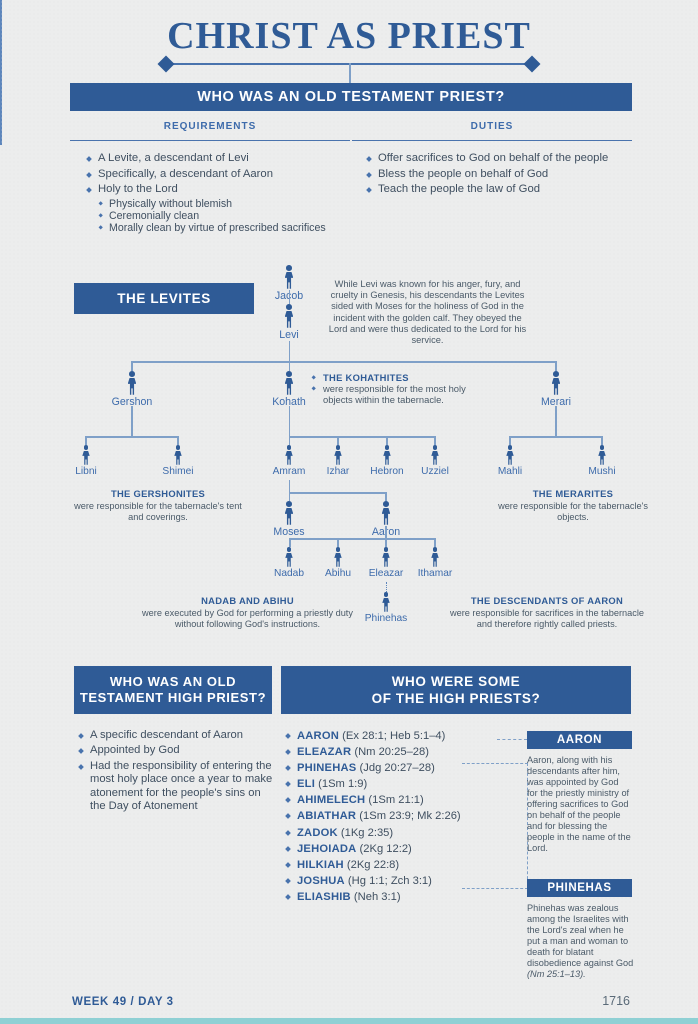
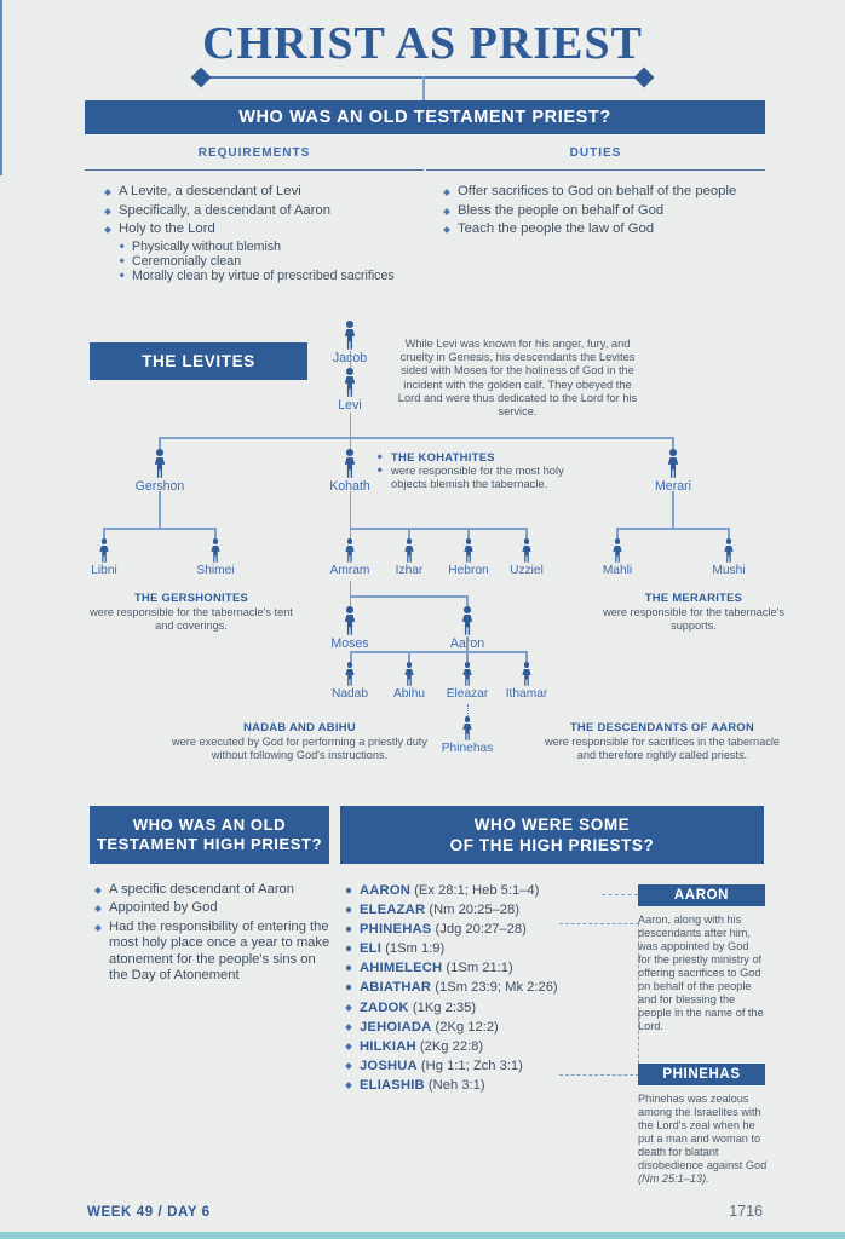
  CHRIST AS PRIEST
  WHO WAS AN OLD TESTAMENT PRIEST?
  REQUIREMENTS
  DUTIES
  A Levite, a descendant of Levi
  Specifically, a descendant of Aaron
  Holy to the Lord
  Physically without blemish
  Ceremonially clean
  Morally clean by virtue of prescribed sacrifices
  Offer sacrifices to God on behalf of the people
  Bless the people on behalf of God
  Teach the people the law of God
  THE LEVITES
  While Levi was known for his anger, fury, and cruelty in Genesis, his descendants the Levites sided with Moses for the holiness of God in the incident with the golden calf. They obeyed the Lord and were thus dedicated to the Lord for his service.
  Jaob
  Levi
  Gershon
  Kohath
  Merari
  THE KOHATHITES
- were responsible for the most holy objects within the tabernacle.
+ were responsible for the most holy objects blemish the tabernacle.
  Libni
  Shimei
  Amram
  Izhar
  Hebron
  Uzziel
  Mahli
  Mushi
  THE GERSHONITES
  were responsible for the tabernacle's tent and coverings.
  THE MERARITES
- were responsible for the tabernacle's objects.
+ were responsible for the tabernacle's supports.
  Moses
  Aaon
  Nadab
  Abihu
  Eleazar
  Ithamar
  Phinehas
  NADAB AND ABIHU
  were executed by God for performing a priestly duty without following God's instructions.
  THE DESCENDANTS OF AARON
  were responsible for sacrifices in the tabernacle and therefore rightly called priests.
  WHO WAS AN OLD
  TESTAMENT HIGH PRIEST?
  WHO WERE SOME
  OF THE HIGH PRIESTS?
  A specific descendant of Aaron
  Appointed by God
  Had the responsibility of entering the most holy place once a year to make atonement for the people's sins on the Day of Atonement
  AARON (Ex 28:1; Heb 5:1–4)
  ELEAZAR (Nm 20:25–28)
  PHINEHAS (Jdg 20:27–28)
  ELI (1Sm 1:9)
  AHIMELECH (1Sm 21:1)
  ABIATHAR (1Sm 23:9; Mk 2:26)
  ZADOK (1Kg 2:35)
  JEHOIADA (2Kg 12:2)
  HILKIAH (2Kg 22:8)
  JOSHUA (Hg 1:1; Zch 3:1)
  ELIASHIB (Neh 3:1)
  AARON
  Aaron, along with his descendants after him, was appointed by God for the priestly ministry of offering sacrifices to God on behalf of the people and for blessing the people in the name of the Lord.
  PHINEHAS
  Phinehas was zealous among the Israelites with the Lord's zeal when he put a man and woman to death for blatant disobedience against God (Nm 25:1–13).
- WEEK 49 / DAY 3
+ WEEK 49 / DAY 6
  1716
